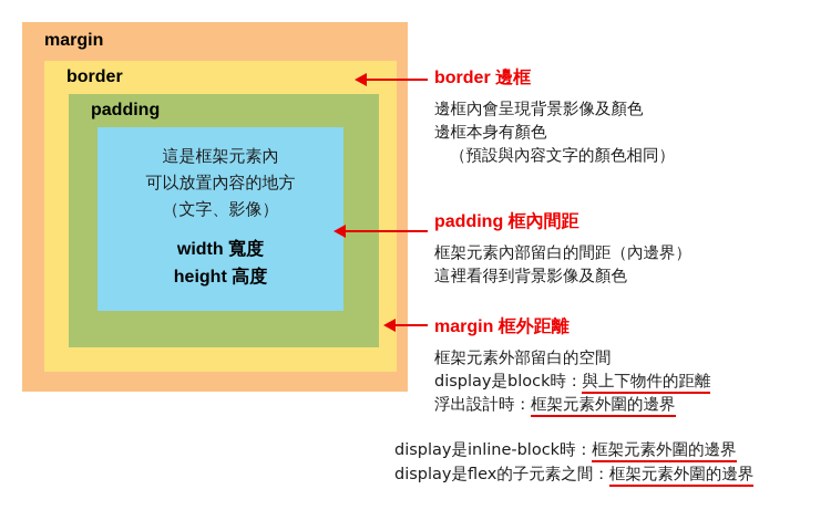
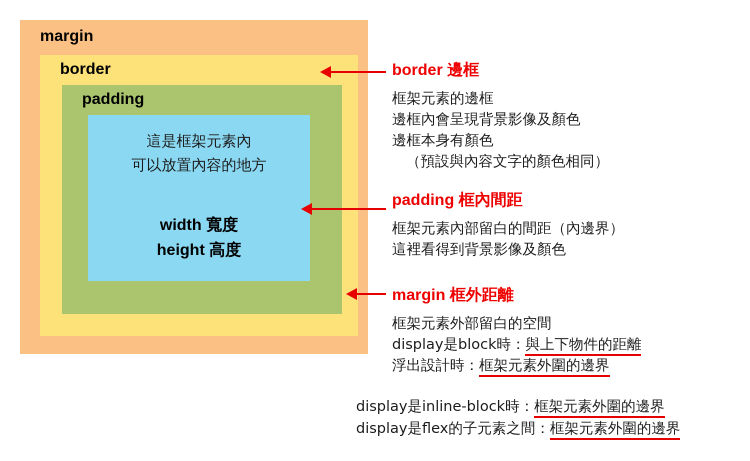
  margin
  border
  padding
  這是框架元素內
  可以放置內容的地方
- （文字、影像）
  width 寬度
  height 高度
  border 邊框
+ 框架元素的邊框
  邊框內會呈現背景影像及顏色
  邊框本身有顏色
  （預設與內容文字的顏色相同）
  padding 框內間距
  框架元素內部留白的間距（內邊界）
  這裡看得到背景影像及顏色
  margin 框外距離
  框架元素外部留白的空間
  display是block時：與上下物件的距離
  浮出設計時：框架元素外圍的邊界
  display是inline-block時：框架元素外圍的邊界
  display是flex的子元素之間：框架元素外圍的邊界
